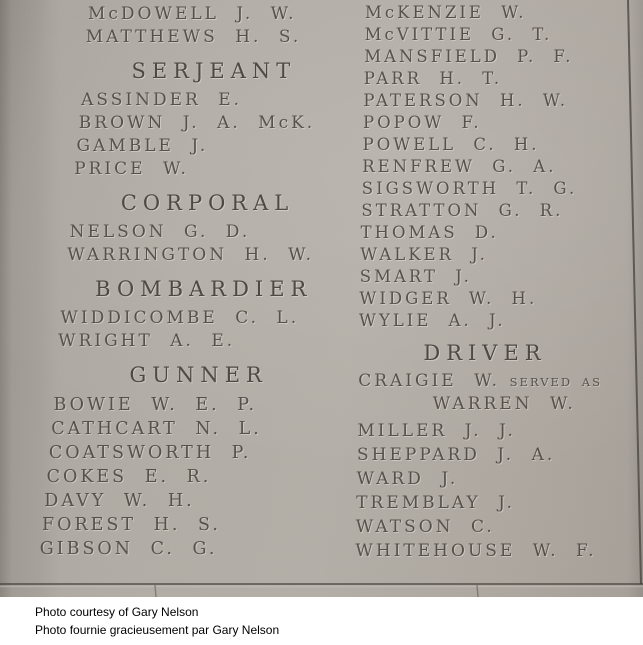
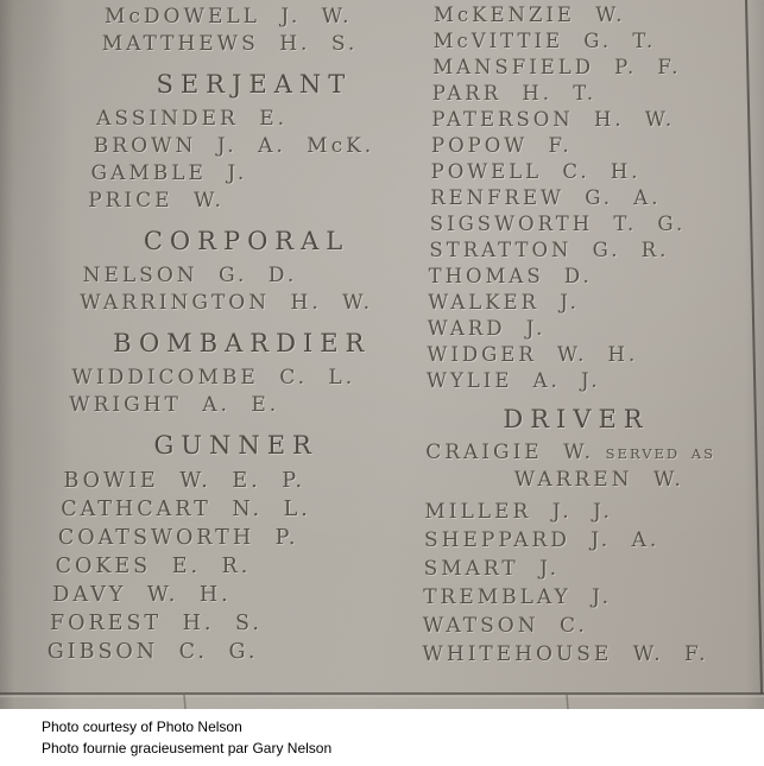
  McDOWELL J. W.
  MATTHEWS H. S.
  SERJEANT
  ASSINDER E.
  BROWN J. A. McK.
  GAMBLE J.
  PRICE W.
  CORPORAL
  NELSON G. D.
  WARRINGTON H. W.
  BOMBARDIER
  WIDDICOMBE C. L.
  WRIGHT A. E.
  GUNNER
  BOWIE W. E. P.
  CATHCART N. L.
  COATSWORTH P.
  COKES E. R.
  DAVY W. H.
  FOREST H. S.
  GIBSON C. G.
  McKENZIE W.
  McVITTIE G. T.
  MANSFIELD P. F.
  PARR H. T.
  PATERSON H. W.
  POPOW F.
  POWELL C. H.
  RENFREW G. A.
  SIGSWORTH T. G.
  STRATTON G. R.
  THOMAS D.
  WALKER J.
- SMART J.
+ WARD J.
  WIDGER W. H.
  WYLIE A. J.
  DRIVER
  CRAIGIE W. SERVED AS
  WARREN W.
  MILLER J. J.
  SHEPPARD J. A.
- WARD J.
+ SMART J.
  TREMBLAY J.
  WATSON C.
  WHITEHOUSE W. F.
- Photo courtesy of Gary Nelson
+ Photo courtesy of Photo Nelson
  Photo fournie gracieusement par Gary Nelson
